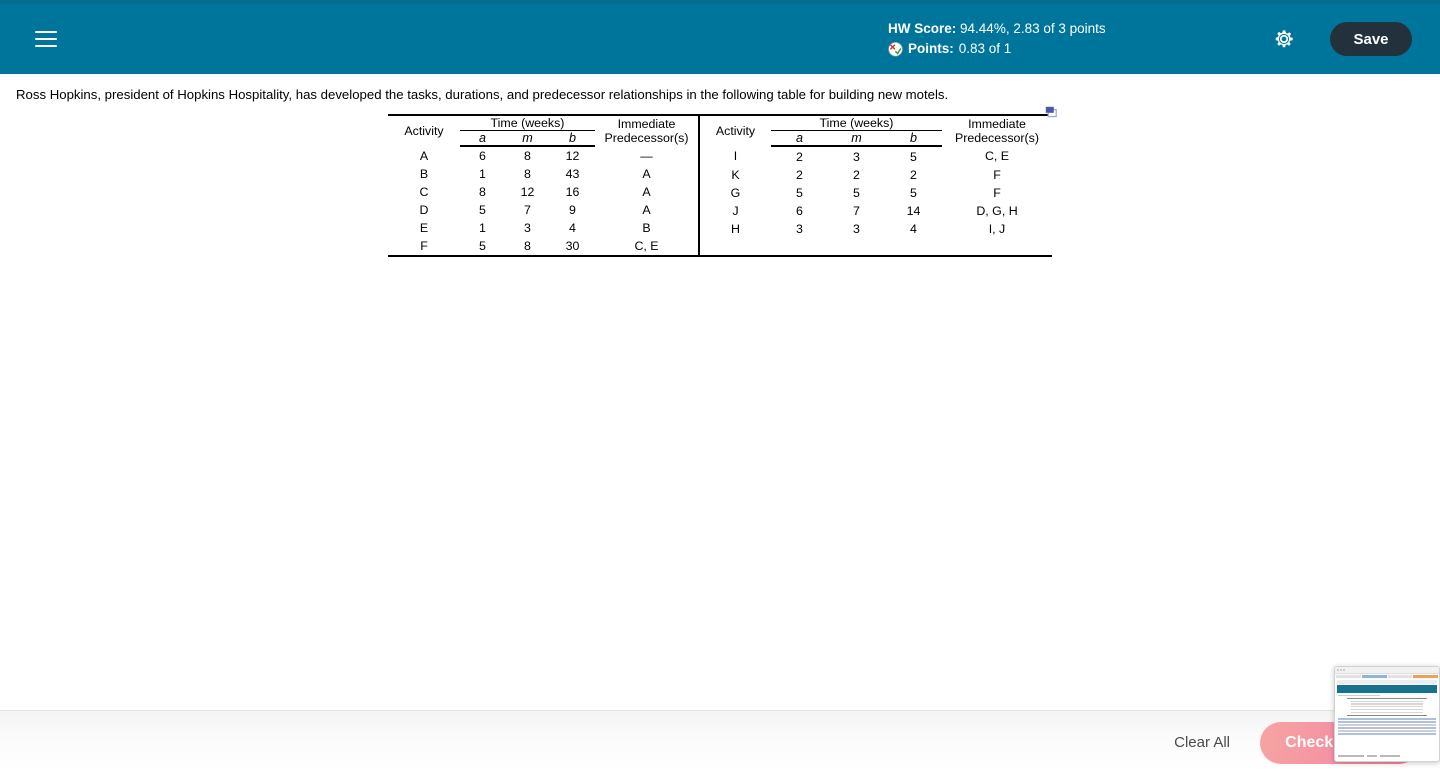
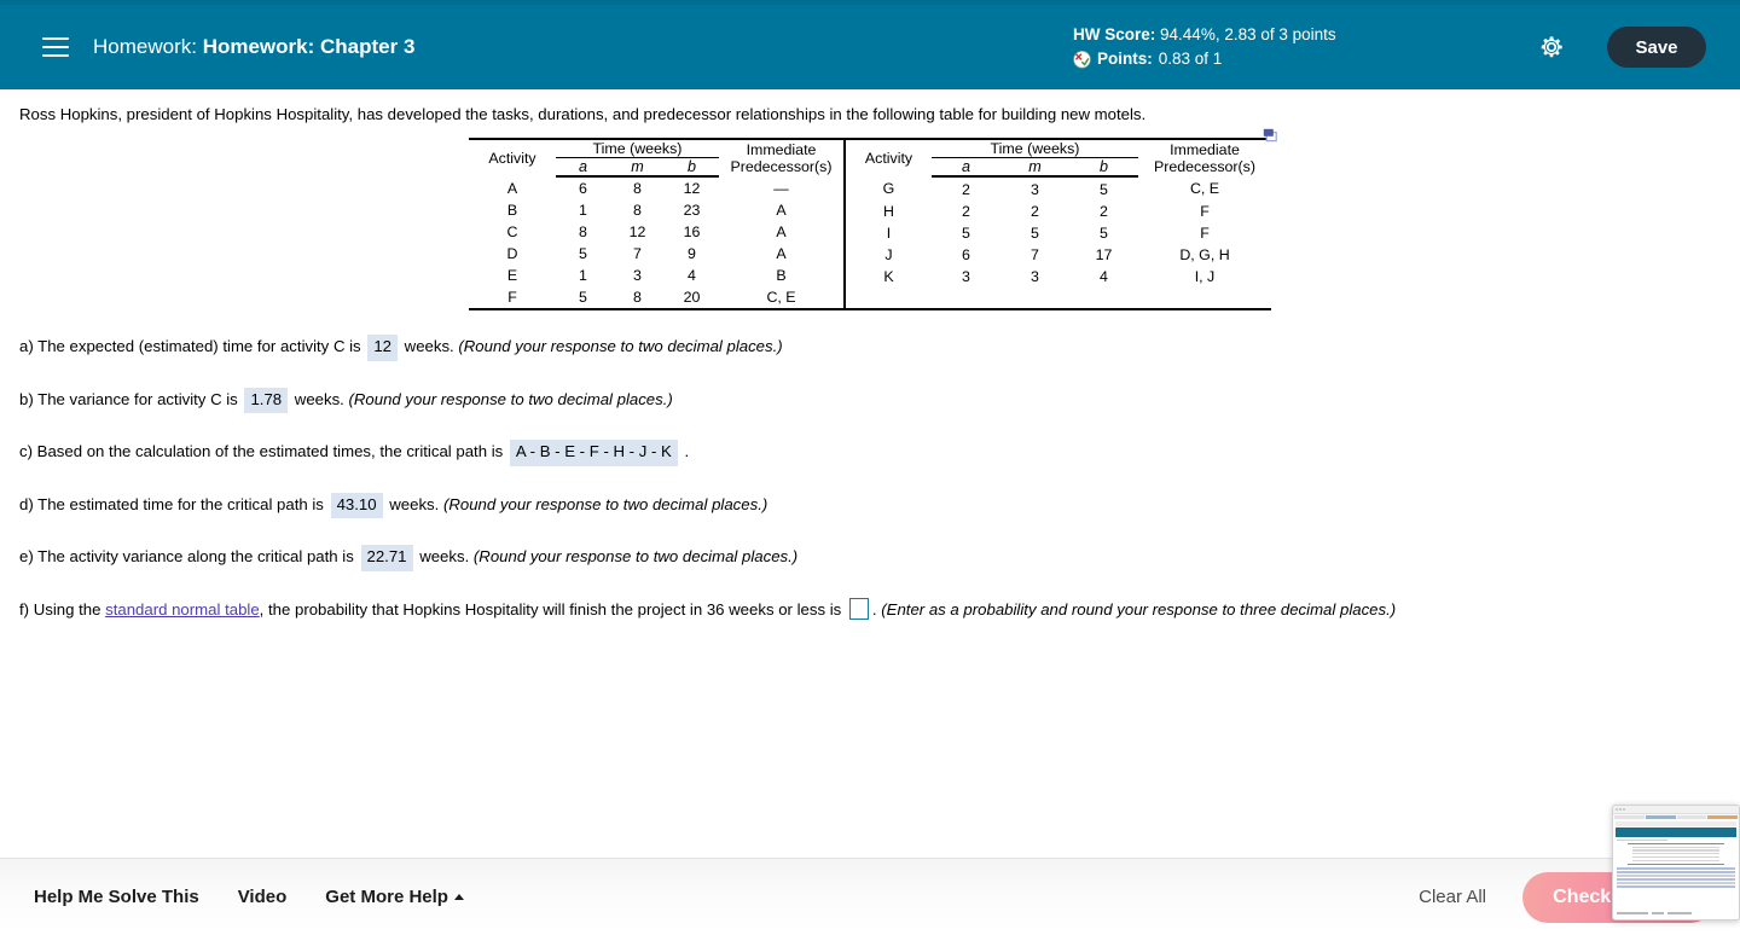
+ Homework: Homework: Chapter 3
  HW Score: 94.44%, 2.83 of 3 points
  Points:
  0.83 of 1
  Save
  Ross Hopkins, president of Hopkins Hospitality, has developed the tasks, durations, and predecessor relationships in the following table for building new motels.
  Activity	Time (weeks)	Immediate Predecessor(s)
  a	m	b
  A	6	8	12	—
- B	1	8	43	A
+ B	1	8	23	A
  C	8	12	16	A
  D	5	7	9	A
  E	1	3	4	B
- F	5	8	30	C, E
+ F	5	8	20	C, E
  Activity	Time (weeks)	Immediate Predecessor(s)
  a	m	b
- I	2	3	5	C, E
+ G	2	3	5	C, E
- K	2	2	2	F
+ H	2	2	2	F
- G	5	5	5	F
+ I	5	5	5	F
- J	6	7	14	D, G, H
+ J	6	7	17	D, G, H
- H	3	3	4	I, J
+ K	3	3	4	I, J
+ a) The expected (estimated) time for activity C is 12 weeks. (Round your response to two decimal places.)
+ b) The variance for activity C is 1.78 weeks. (Round your response to two decimal places.)
+ c) Based on the calculation of the estimated times, the critical path is A - B - E - F - H - J - K .
+ d) The estimated time for the critical path is 43.10 weeks. (Round your response to two decimal places.)
+ e) The activity variance along the critical path is 22.71 weeks. (Round your response to two decimal places.)
+ f) Using the standard normal table, the probability that Hopkins Hospitality will finish the project in 36 weeks or less is . (Enter as a probability and round your response to three decimal places.)
+ Help Me Solve This
+ Video
+ Get More Help
  Clear All
